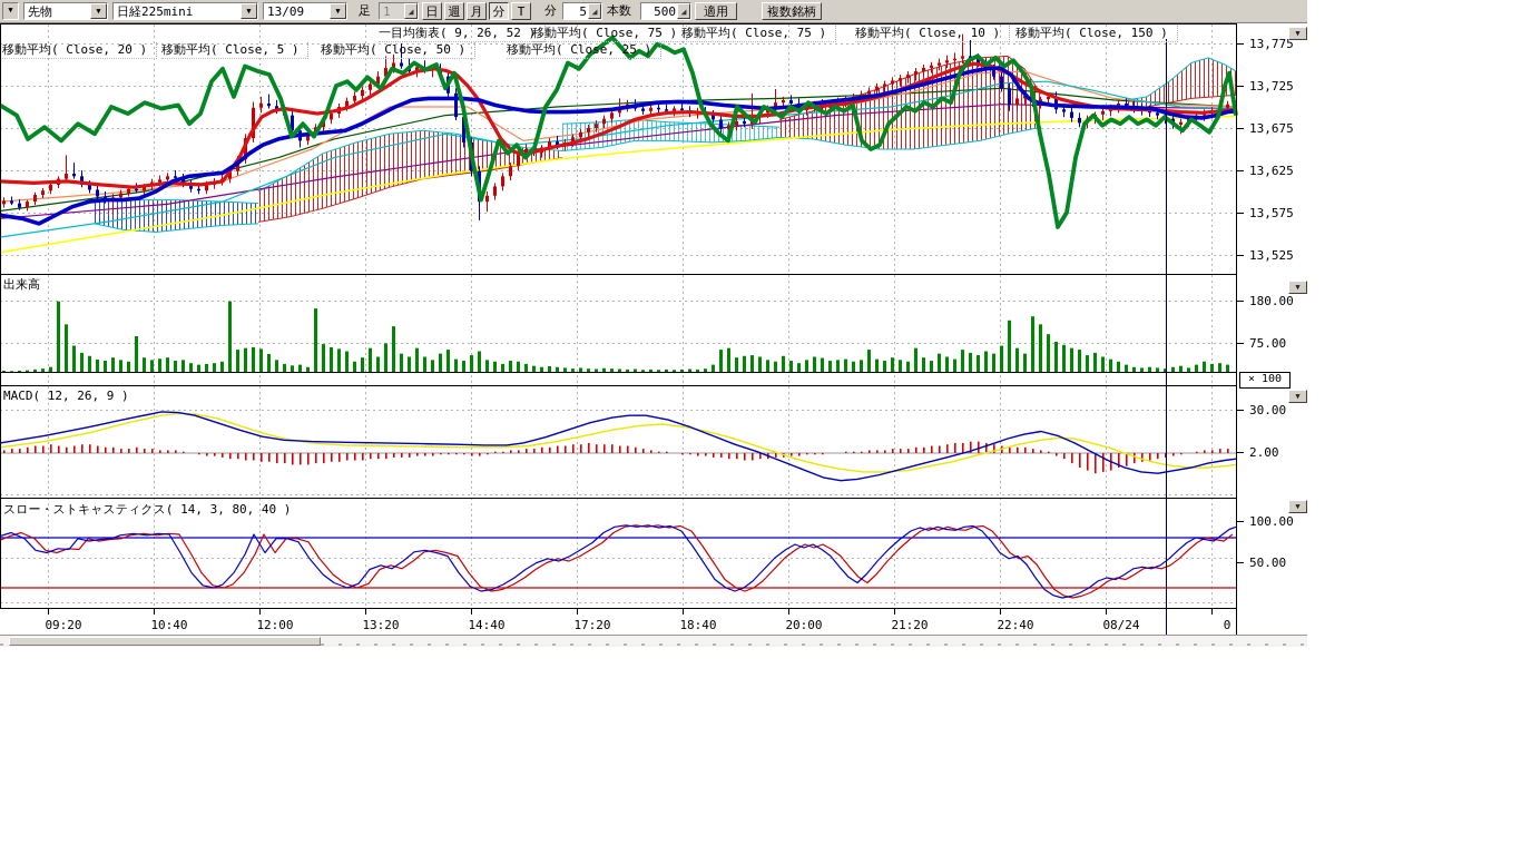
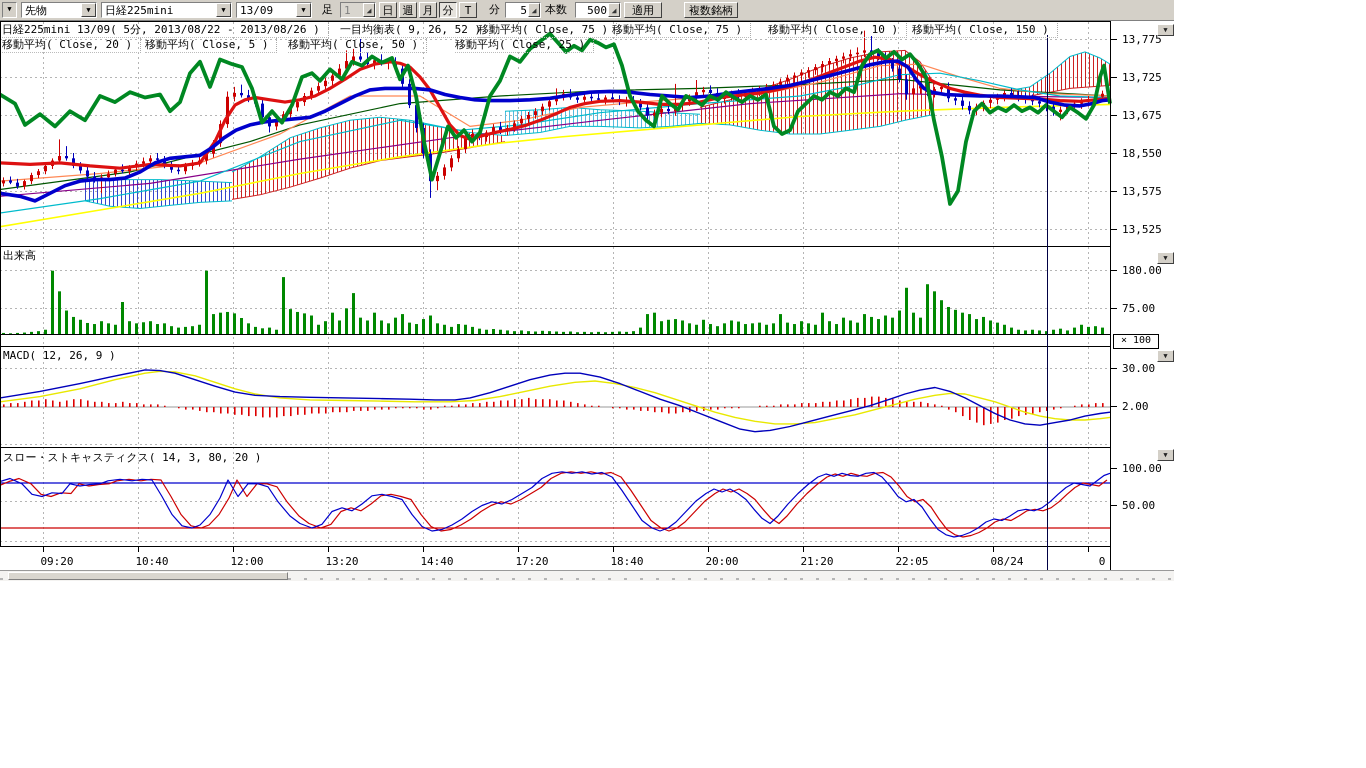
  ▼
  先物
  ▼
  日経225mini
  ▼
  13/09
  ▼
  足
  1
  ◢
  日
  週
  月
  分
  T
  分
  5
  ◢
  本数
  500
  ◢
  適用
  複数銘柄
  13,775
  13,725
  13,675
- 13,625
+ 18,550
  13,575
  13,525
  180.00
  75.00
  30.00
  2.00
  100.00
  50.00
  09:20
  10:40
  12:00
  13:20
  14:40
  17:20
  18:40
  20:00
  21:20
- 22:40
+ 22:05
  08/24
  0
+ 日経225mini 13/09( 5分, 2013/08/22 - 2013/08/26 )
  一目均衡表( 9, 26, 52 )
  移動平均( Close, 75 )
  移動平均( Close, 75 )
  移動平均( Close, 10 )
  移動平均( Close, 150 )
  移動平均( Close, 20 )
  移動平均( Close, 5 )
  移動平均( Close, 50 )
  移動平均( Close, 25 )
  出来高
  MACD( 12, 26, 9 )
- スロー・ストキャスティクス( 14, 3, 80, 40 )
+ スロー・ストキャスティクス( 14, 3, 80, 20 )
  × 100
  ▼
  ▼
  ▼
  ▼
